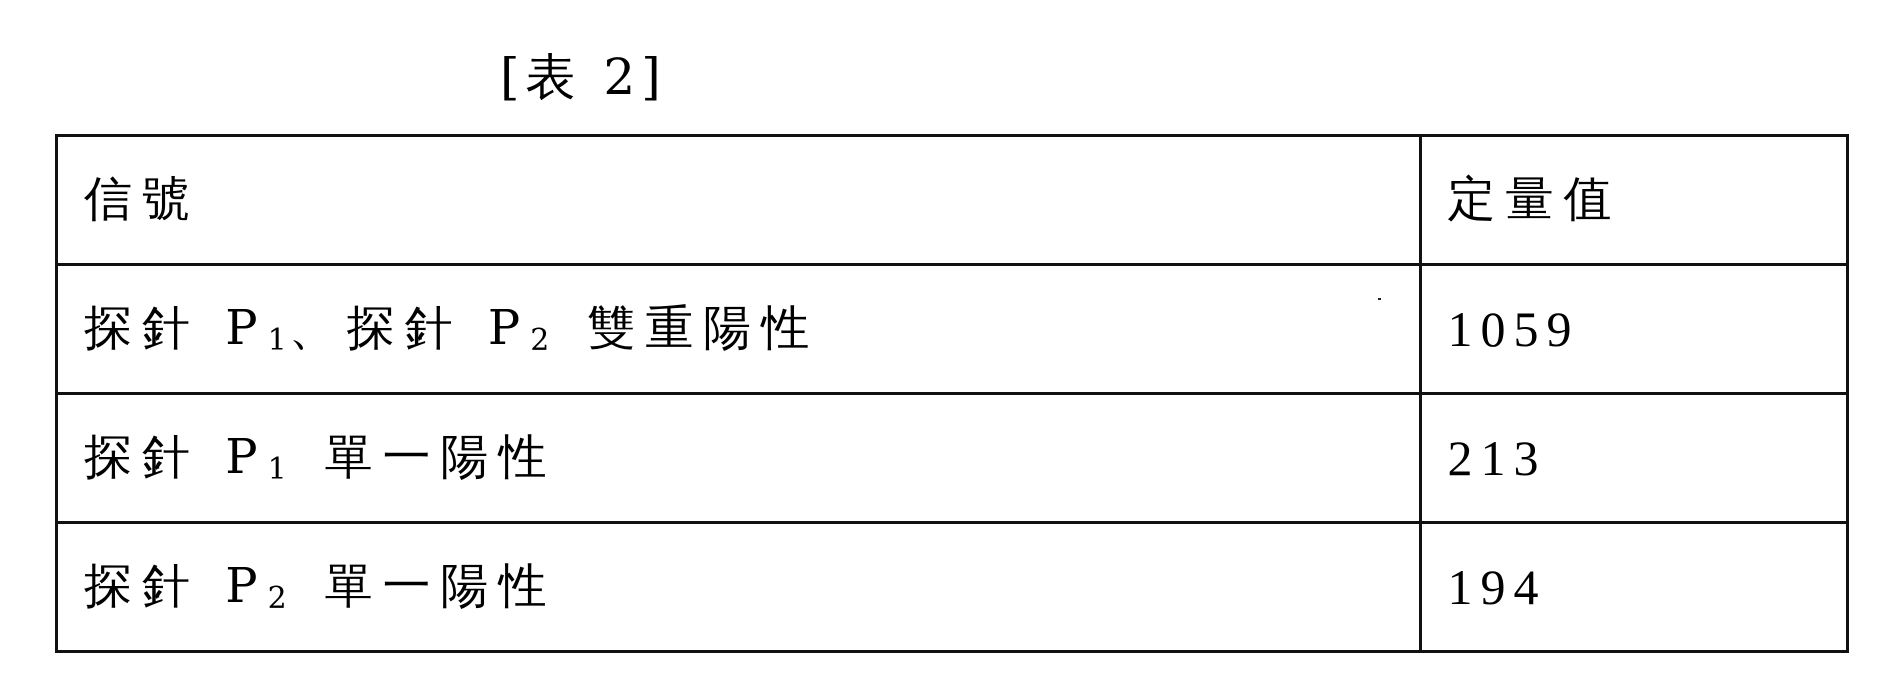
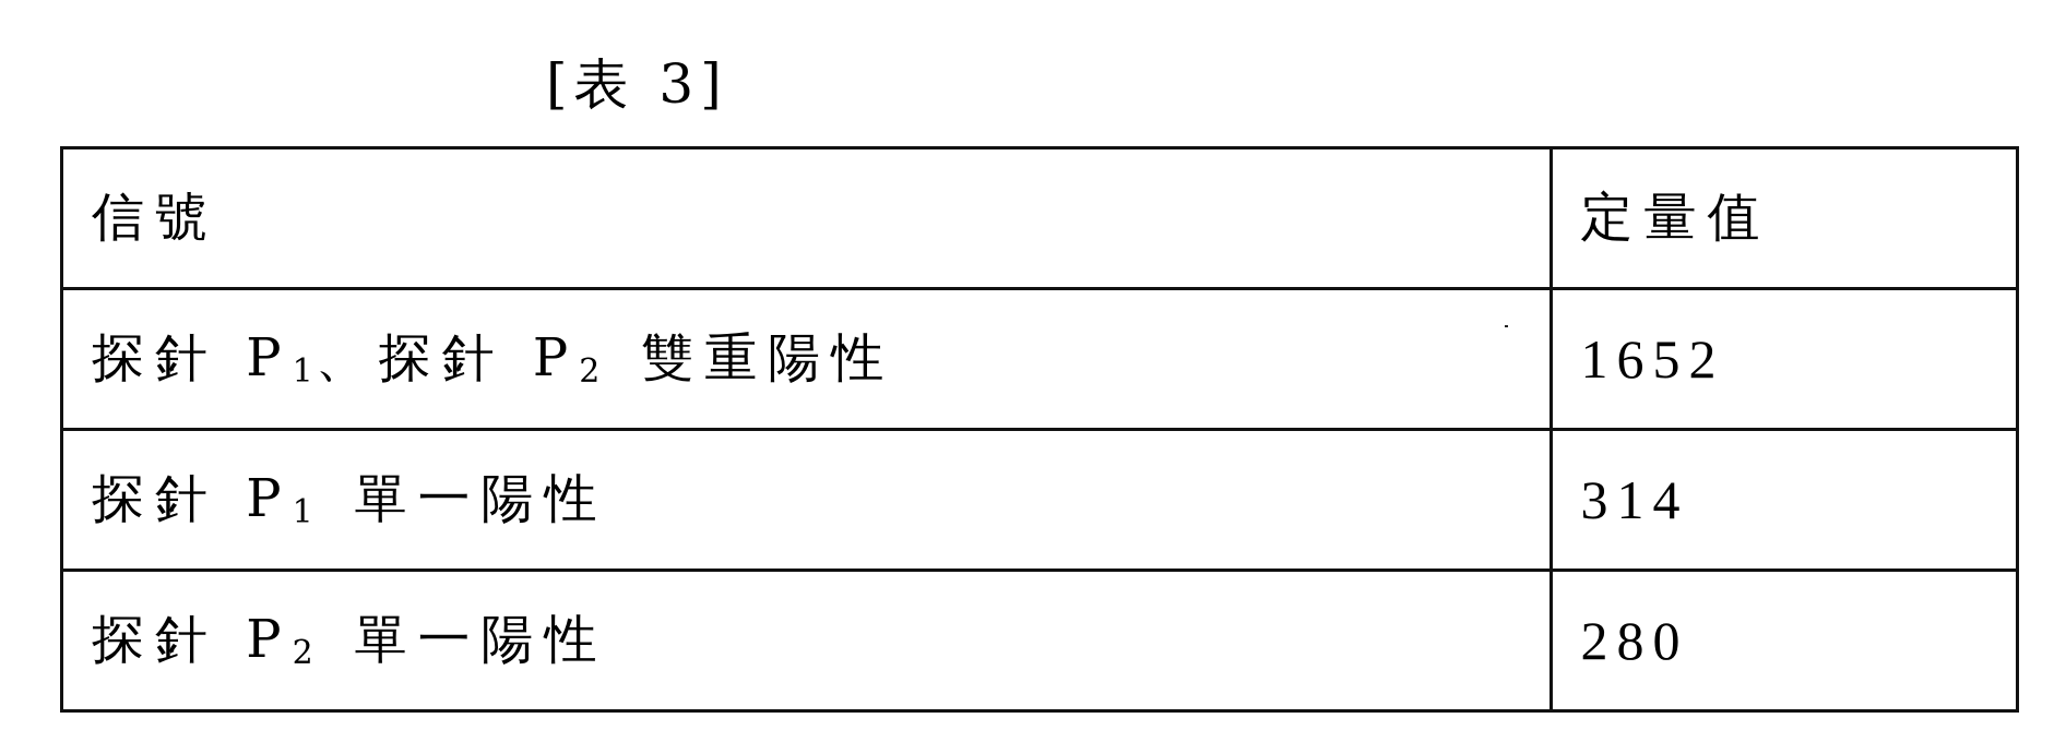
- [表 2]
+ [表 3]
  信號	定量值
- 探針 P1、探針 P2 雙重陽性	1059
+ 探針 P1、探針 P2 雙重陽性	1652
- 探針 P1 單一陽性	213
+ 探針 P1 單一陽性	314
- 探針 P2 單一陽性	194
+ 探針 P2 單一陽性	280
